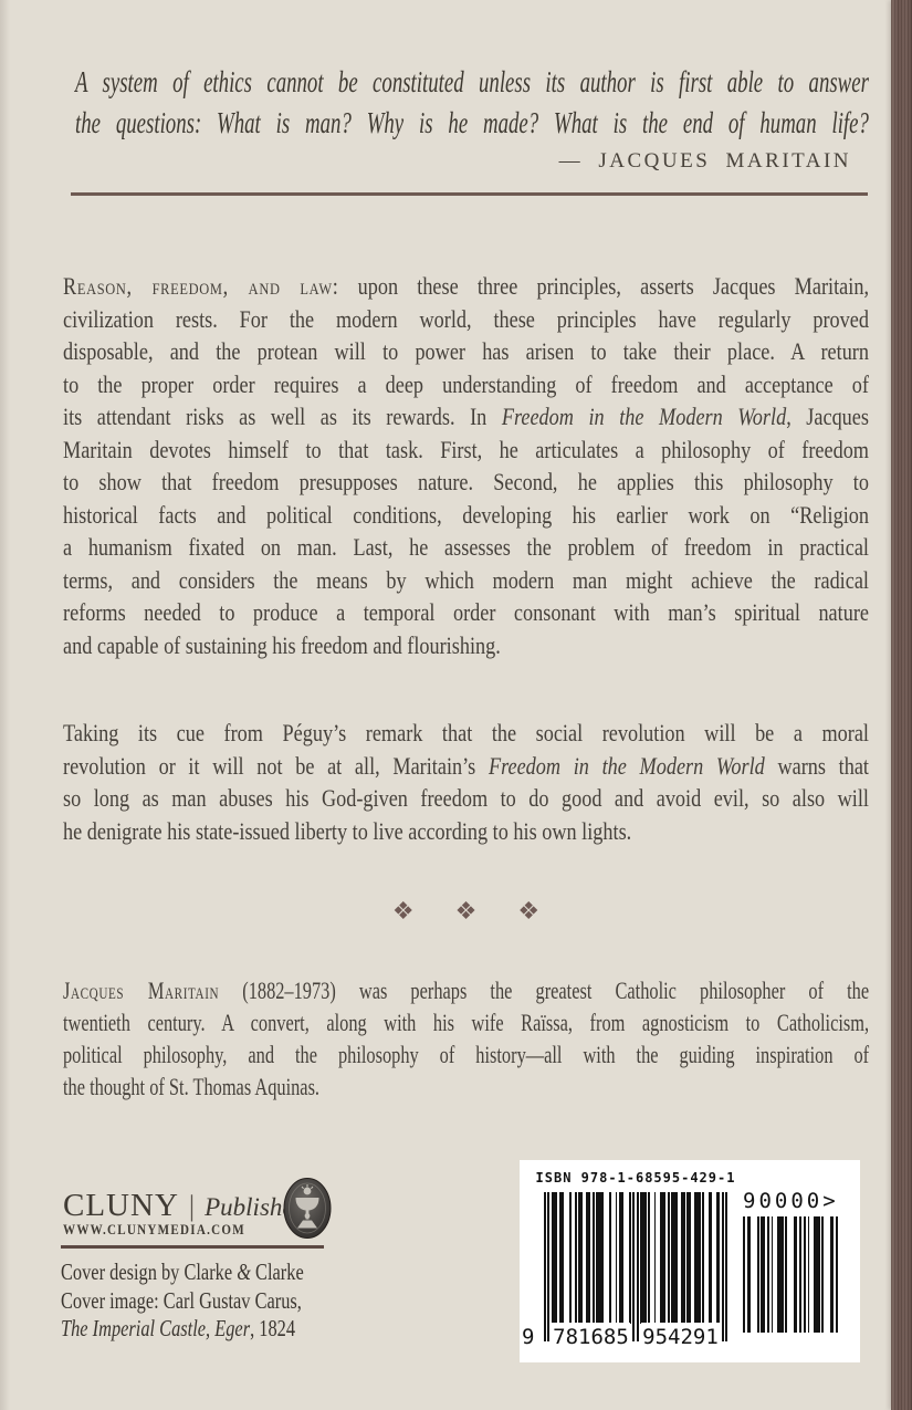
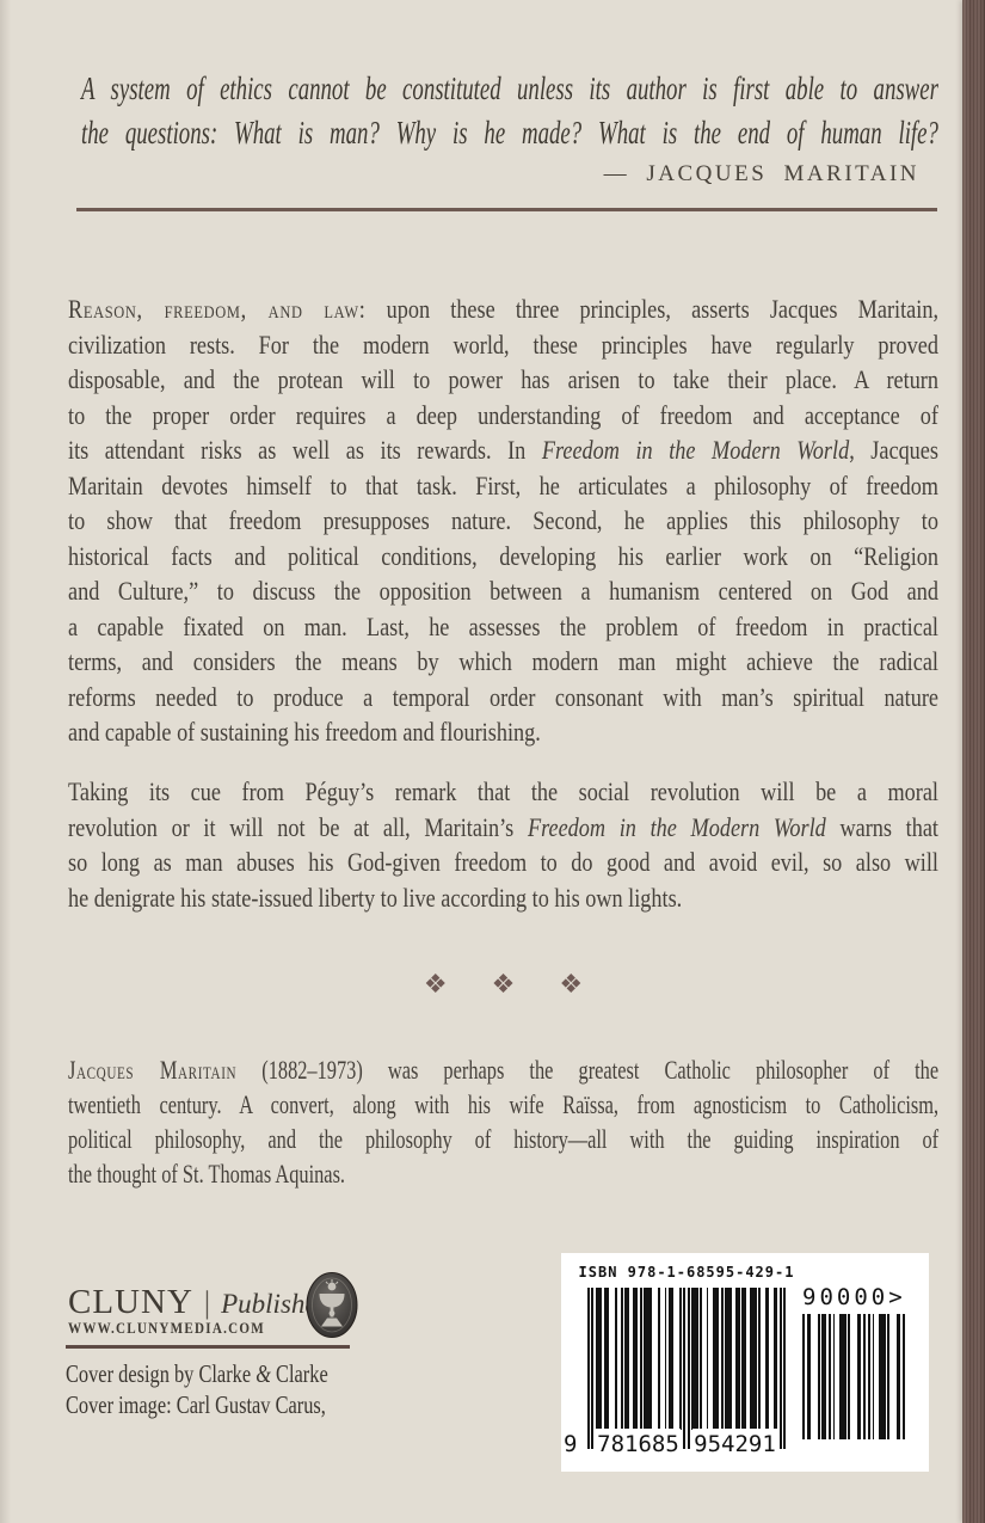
  A system of ethics cannot be constituted unless its author is first able to answer
  the questions: What is man? Why is he made? What is the end of human life?
  — JACQUES MARITAIN
  Reason, freedom, and law: upon these three principles, asserts Jacques Maritain,
  civilization rests. For the modern world, these principles have regularly proved
  disposable, and the protean will to power has arisen to take their place. A return
  to the proper order requires a deep understanding of freedom and acceptance of
  its attendant risks as well as its rewards. In Freedom in the Modern World, Jacques
  Maritain devotes himself to that task. First, he articulates a philosophy of freedom
  to show that freedom presupposes nature. Second, he applies this philosophy to
  historical facts and political conditions, developing his earlier work on “Religion
+ and Culture,” to discuss the opposition between a humanism centered on God and
- a humanism fixated on man. Last, he assesses the problem of freedom in practical
+ a capable fixated on man. Last, he assesses the problem of freedom in practical
  terms, and considers the means by which modern man might achieve the radical
  reforms needed to produce a temporal order consonant with man’s spiritual nature
  and capable of sustaining his freedom and flourishing.
  Taking its cue from Péguy’s remark that the social revolution will be a moral
  revolution or it will not be at all, Maritain’s Freedom in the Modern World warns that
  so long as man abuses his God-given freedom to do good and avoid evil, so also will
  he denigrate his state-issued liberty to live according to his own lights.
  ❖
  ❖
  ❖
  Jacques Maritain (1882–1973) was perhaps the greatest Catholic philosopher of the
  twentieth century. A convert, along with his wife Raïssa, from agnosticism to Catholicism,
  political philosophy, and the philosophy of history—all with the guiding inspiration of
  the thought of St. Thomas Aquinas.
  CLUNY
  |
  Publish
  WWW.CLUNYMEDIA.COM
  Cover design by Clarke & Clarke
  Cover image: Carl Gustav Carus,
- The Imperial Castle, Eger, 1824
  ISBN 978-1-68595-429-1
  9
  781685
  954291
  90000>
